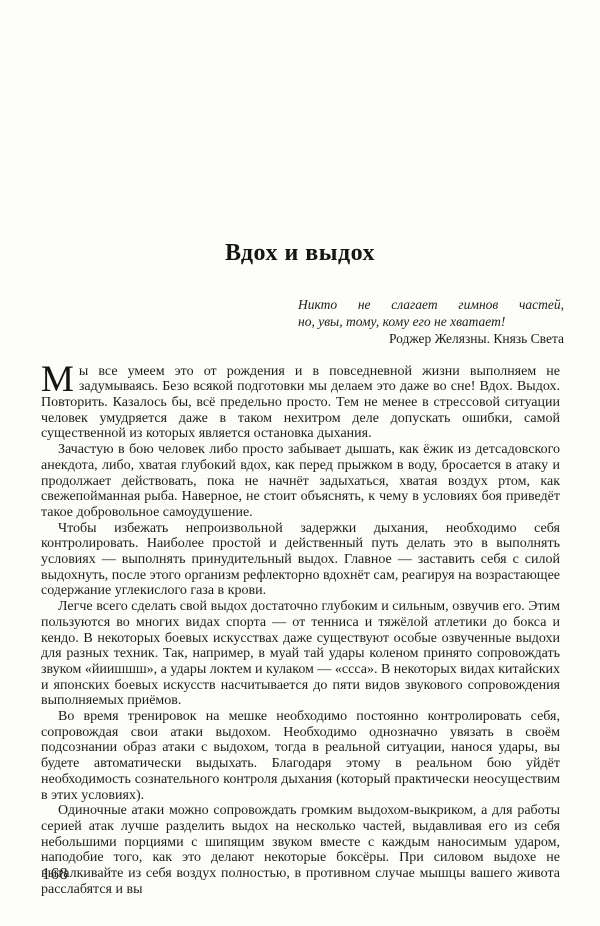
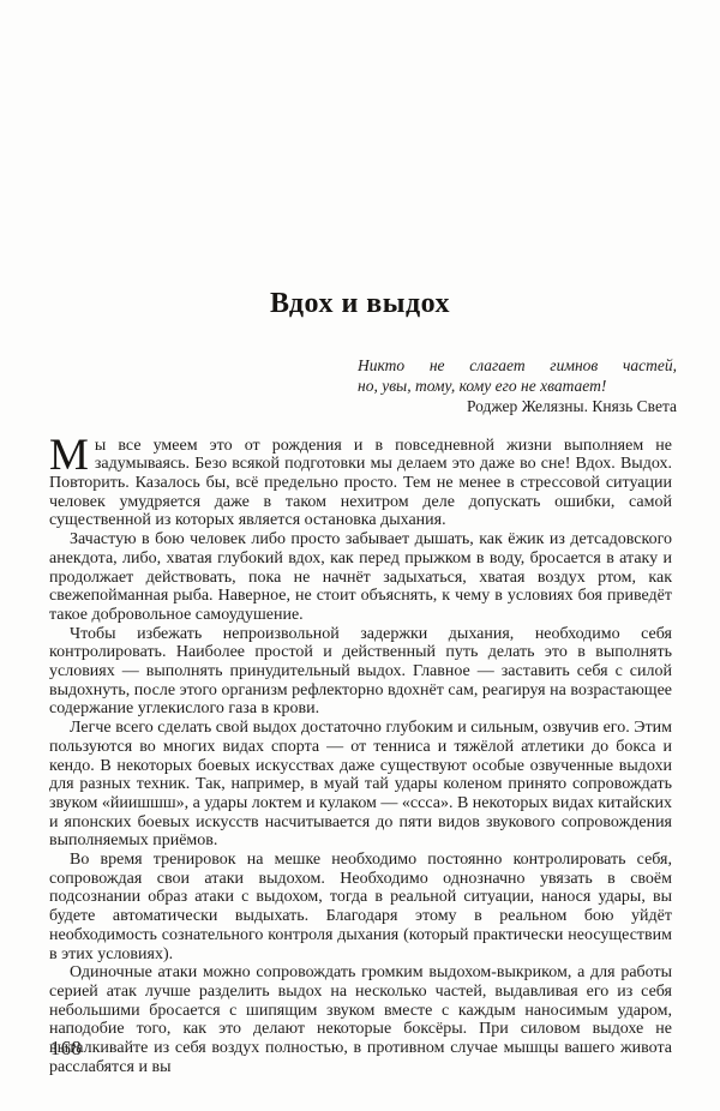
  Вдох и выдох
  Никто не слагает гимнов частей,
  но, увы, тому, кому его не хватает!
  Роджер Желязны. Князь Света
  М
  ы все умеем это от рождения и в повседневной жизни выполняем не задумываясь. Безо всякой подготовки мы делаем это даже во сне! Вдох. Выдох. Повторить. Казалось бы, всё предельно просто. Тем не менее в стрессовой ситуации человек умудряется даже в таком нехитром деле допускать ошибки, самой существенной из которых является остановка дыхания.
  Зачастую в бою человек либо просто забывает дышать, как ёжик из детсадовского анекдота, либо, хватая глубокий вдох, как перед прыжком в воду, бросается в атаку и продолжает действовать, пока не начнёт задыхаться, хватая воздух ртом, как свежепойманная рыба. Наверное, не стоит объяснять, к чему в условиях боя приведёт такое добровольное самоудушение.
  Чтобы избежать непроизвольной задержки дыхания, необходимо себя контролировать. Наиболее простой и действенный путь делать это в выполнять условиях — выполнять принудительный выдох. Главное — заставить себя с силой выдохнуть, после этого организм рефлекторно вдохнёт сам, реагируя на возрастающее содержание углекислого газа в крови.
  Легче всего сделать свой выдох достаточно глубоким и сильным, озвучив его. Этим пользуются во многих видах спорта — от тенниса и тяжёлой атлетики до бокса и кендо. В некоторых боевых искусствах даже существуют особые озвученные выдохи для разных техник. Так, например, в муай тай удары коленом принято сопровождать звуком «йиишшш», а удары локтем и кулаком — «ссса». В некоторых видах китайских и японских боевых искусств насчитывается до пяти видов звукового сопровождения выполняемых приёмов.
  Во время тренировок на мешке необходимо постоянно контролировать себя, сопровождая свои атаки выдохом. Необходимо однозначно увязать в своём подсознании образ атаки с выдохом, тогда в реальной ситуации, нанося удары, вы будете автоматически выдыхать. Благодаря этому в реальном бою уйдёт необходимость сознательного контроля дыхания (который практически неосуществим в этих условиях).
- Одиночные атаки можно сопровождать громким выдохом-выкриком, а для работы серией атак лучше разделить выдох на несколько частей, выдавливая его из себя небольшими порциями с шипящим звуком вместе с каждым наносимым ударом, наподобие того, как это делают некоторые боксёры. При силовом выдохе не выталкивайте из себя воздух полностью, в противном случае мышцы вашего живота расслабятся и вы
+ Одиночные атаки можно сопровождать громким выдохом-выкриком, а для работы серией атак лучше разделить выдох на несколько частей, выдавливая его из себя небольшими бросается с шипящим звуком вместе с каждым наносимым ударом, наподобие того, как это делают некоторые боксёры. При силовом выдохе не выталкивайте из себя воздух полностью, в противном случае мышцы вашего живота расслабятся и вы
  168
